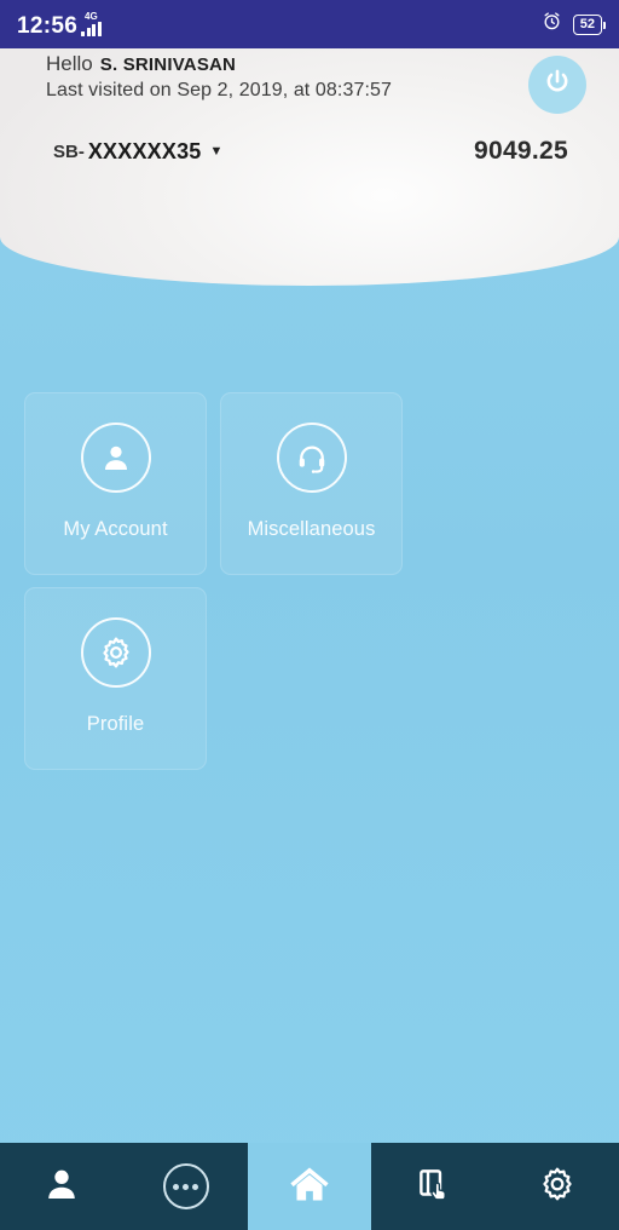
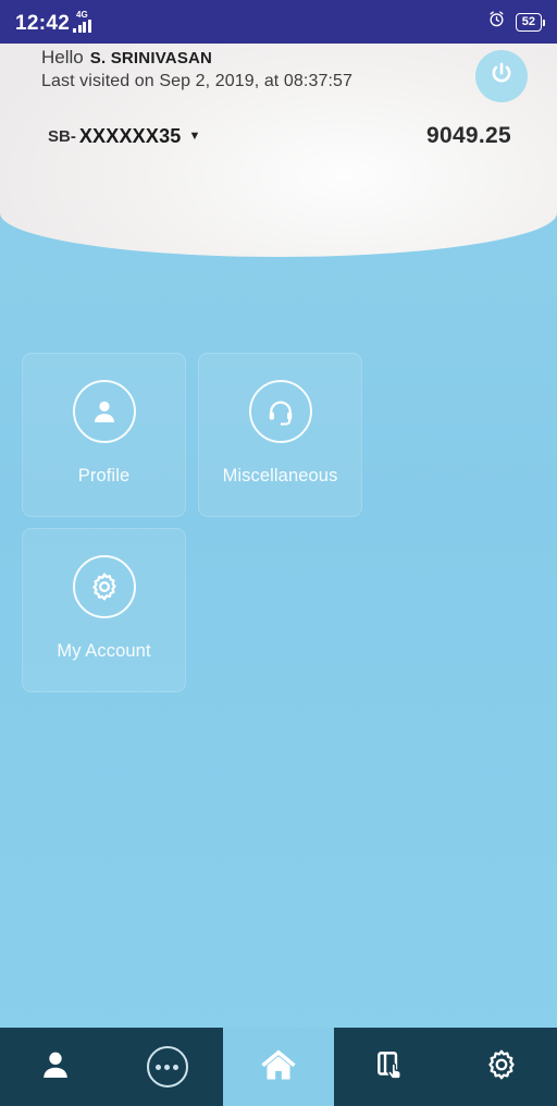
- 12:56
+ 12:42
  4G
  52
  Hello
  S. SRINIVASAN
  Last visited on Sep 2, 2019, at 08:37:57
  SB-
  XXXXXX35
  ▼
  9049.25
- My Account
+ Profile
  Miscellaneous
- Profile
+ My Account
